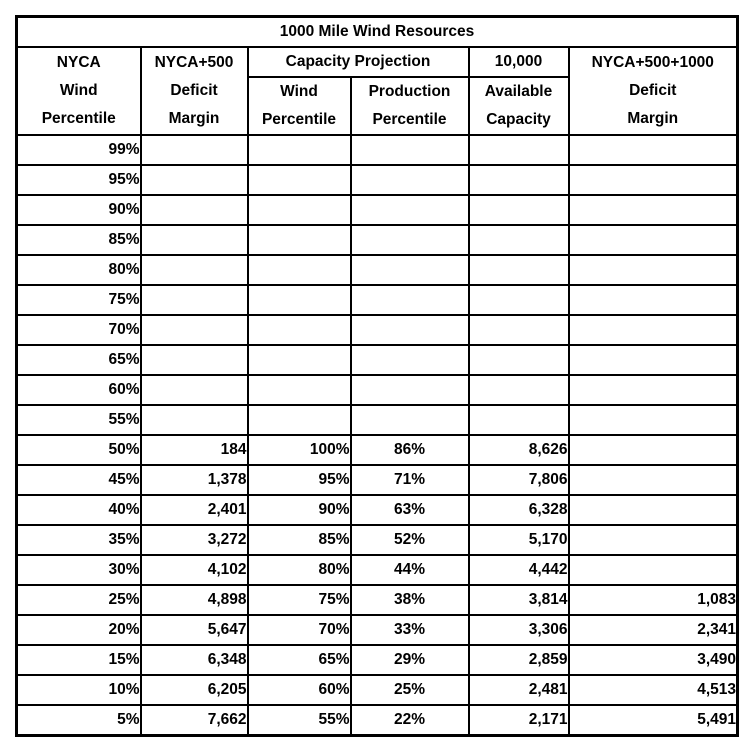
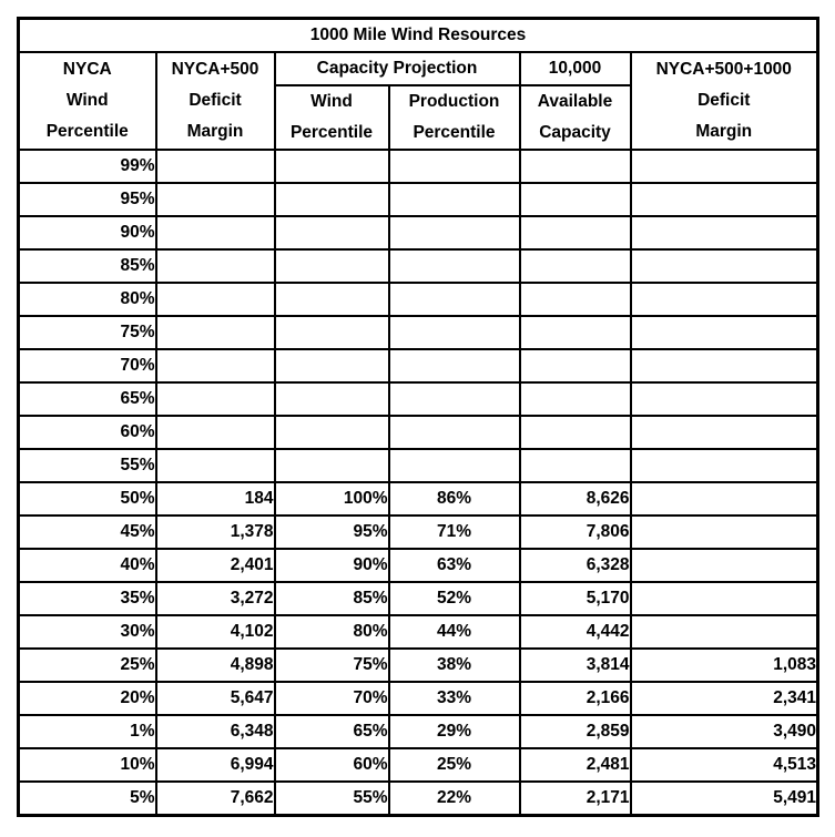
  1000 Mile Wind Resources
  NYCA Wind Percentile	NYCA+500 Deficit Margin	Capacity Projection	10,000	NYCA+500+1000 Deficit Margin
  Wind Percentile	Production Percentile	Available Capacity
  99%
  95%
  90%
  85%
  80%
  75%
  70%
  65%
  60%
  55%
  50%	184	100%	86%	8,626
  45%	1,378	95%	71%	7,806
  40%	2,401	90%	63%	6,328
  35%	3,272	85%	52%	5,170
  30%	4,102	80%	44%	4,442
  25%	4,898	75%	38%	3,814	1,083
- 20%	5,647	70%	33%	3,306	2,341
+ 20%	5,647	70%	33%	2,166	2,341
- 15%	6,348	65%	29%	2,859	3,490
+ 1%	6,348	65%	29%	2,859	3,490
- 10%	6,205	60%	25%	2,481	4,513
+ 10%	6,994	60%	25%	2,481	4,513
  5%	7,662	55%	22%	2,171	5,491
